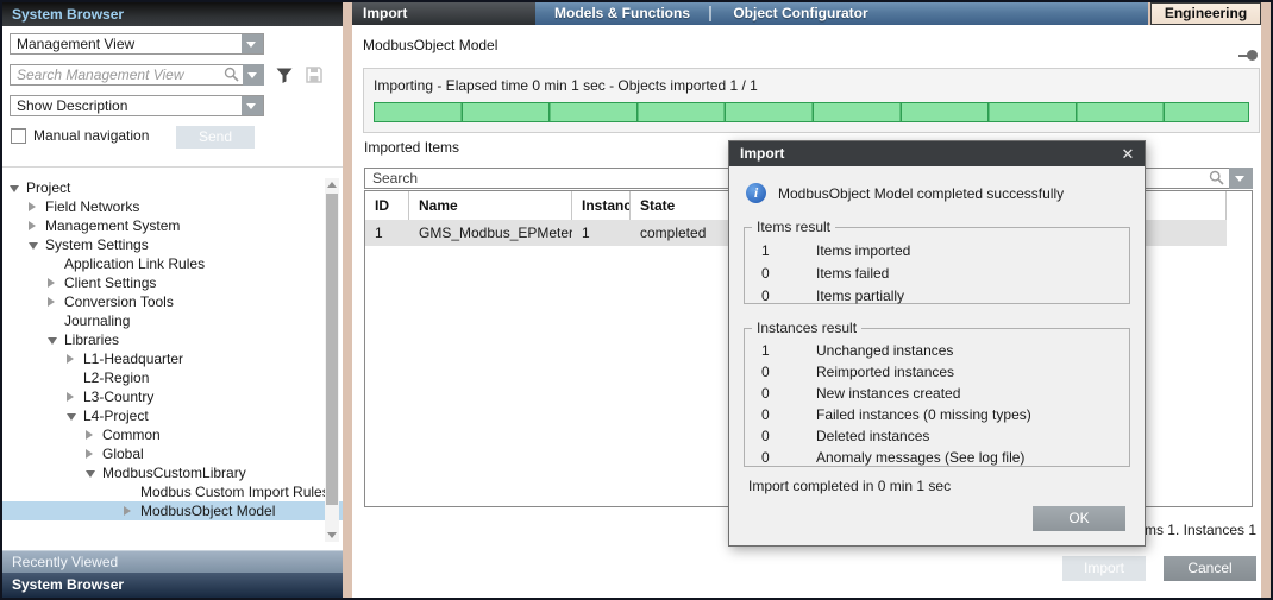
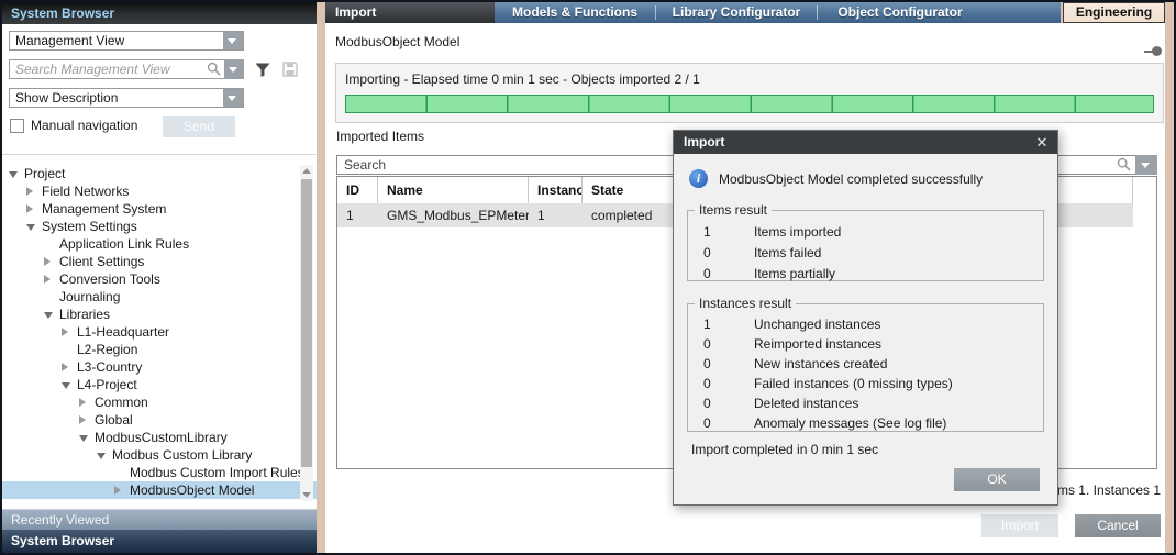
  System Browser
  Management View
  Search Management View
  Show Description
  Manual navigation
  Send
  Project
  Field Networks
  Management System
  System Settings
  Application Link Rules
  Client Settings
  Conversion Tools
  Journaling
  Libraries
  L1-Headquarter
  L2-Region
  L3-Country
  L4-Project
  Common
  Global
  ModbusCustomLibrary
+ Modbus Custom Library
  Modbus Custom Import Rule
  ModbusObject Model
  Recently Viewed
  System Browser
  Import
  Models & Functions
+ Library Configurator
  Object Configurator
  Engineering
  ModbusObject Model
- Importing - Elapsed time 0 min 1 sec - Objects imported 1 / 1
+ Importing - Elapsed time 0 min 1 sec - Objects imported 2 / 1
  Imported Items
  Search
  ID
  Name
  Instanc
  State
  1
  GMS_Modbus_EPMete
  1
  completed
  ms 1. Instances 1
  Import
  Cancel
  Import
  ✕
  i
  ModbusObject Model completed successfully
  Items result
  1
  Items imported
  0
  Items failed
  0
  Items partially
  Instances result
  1
  Unchanged instances
  0
  Reimported instances
  0
  New instances created
  0
  Failed instances (0 missing types)
  0
  Deleted instances
  0
  Anomaly messages (See log file)
  Import completed in 0 min 1 sec
  OK
